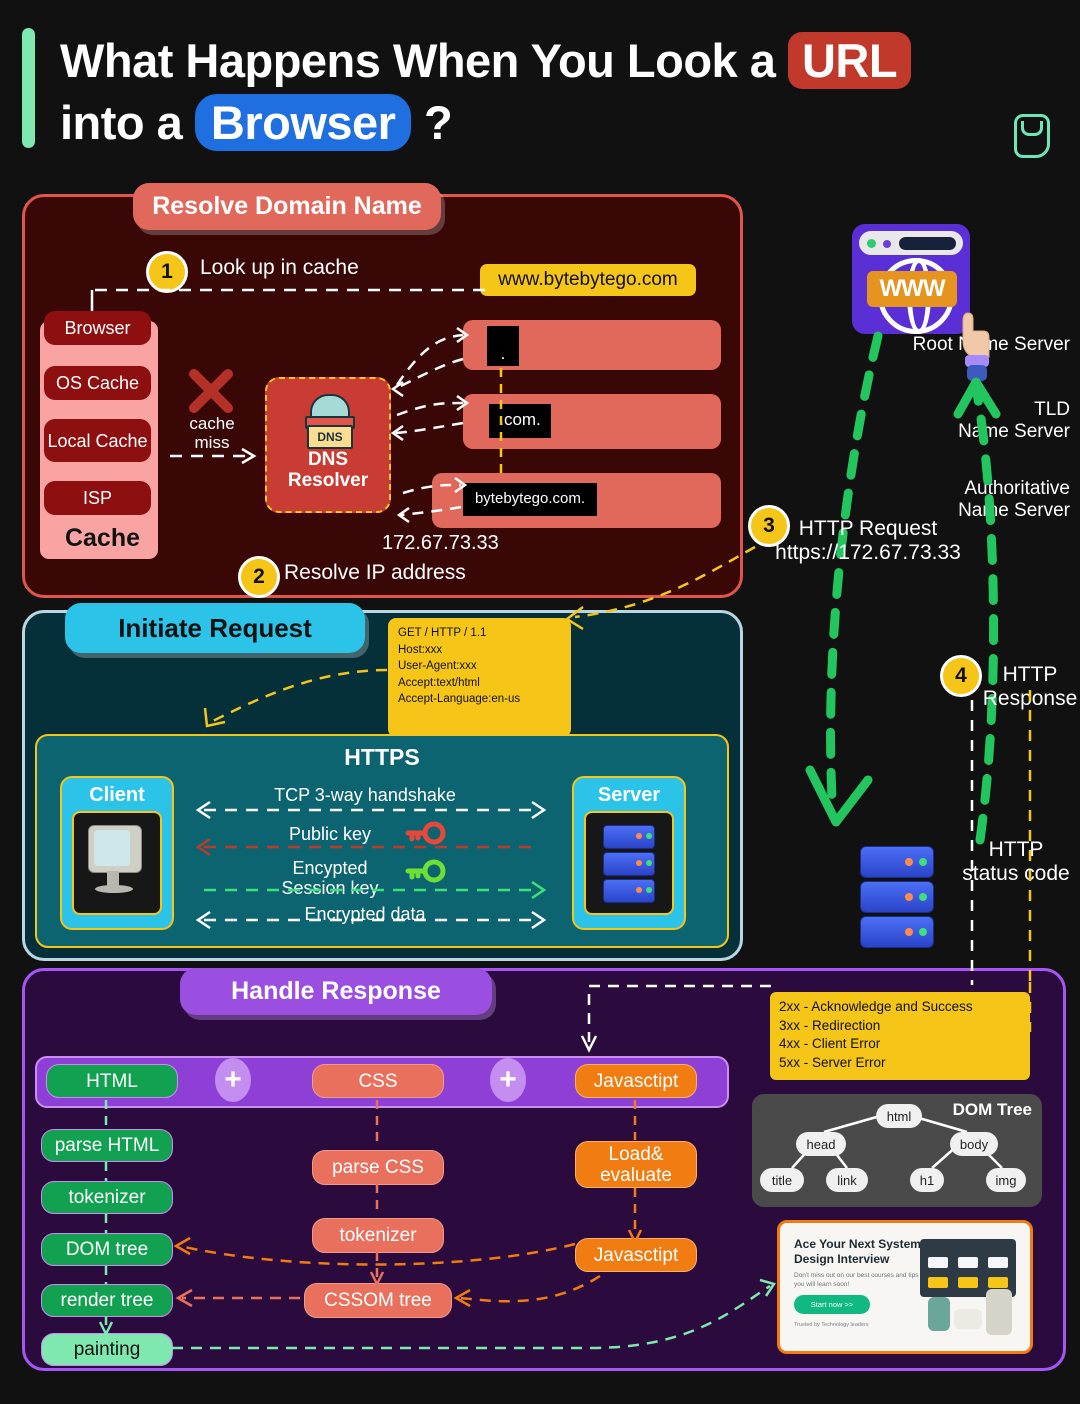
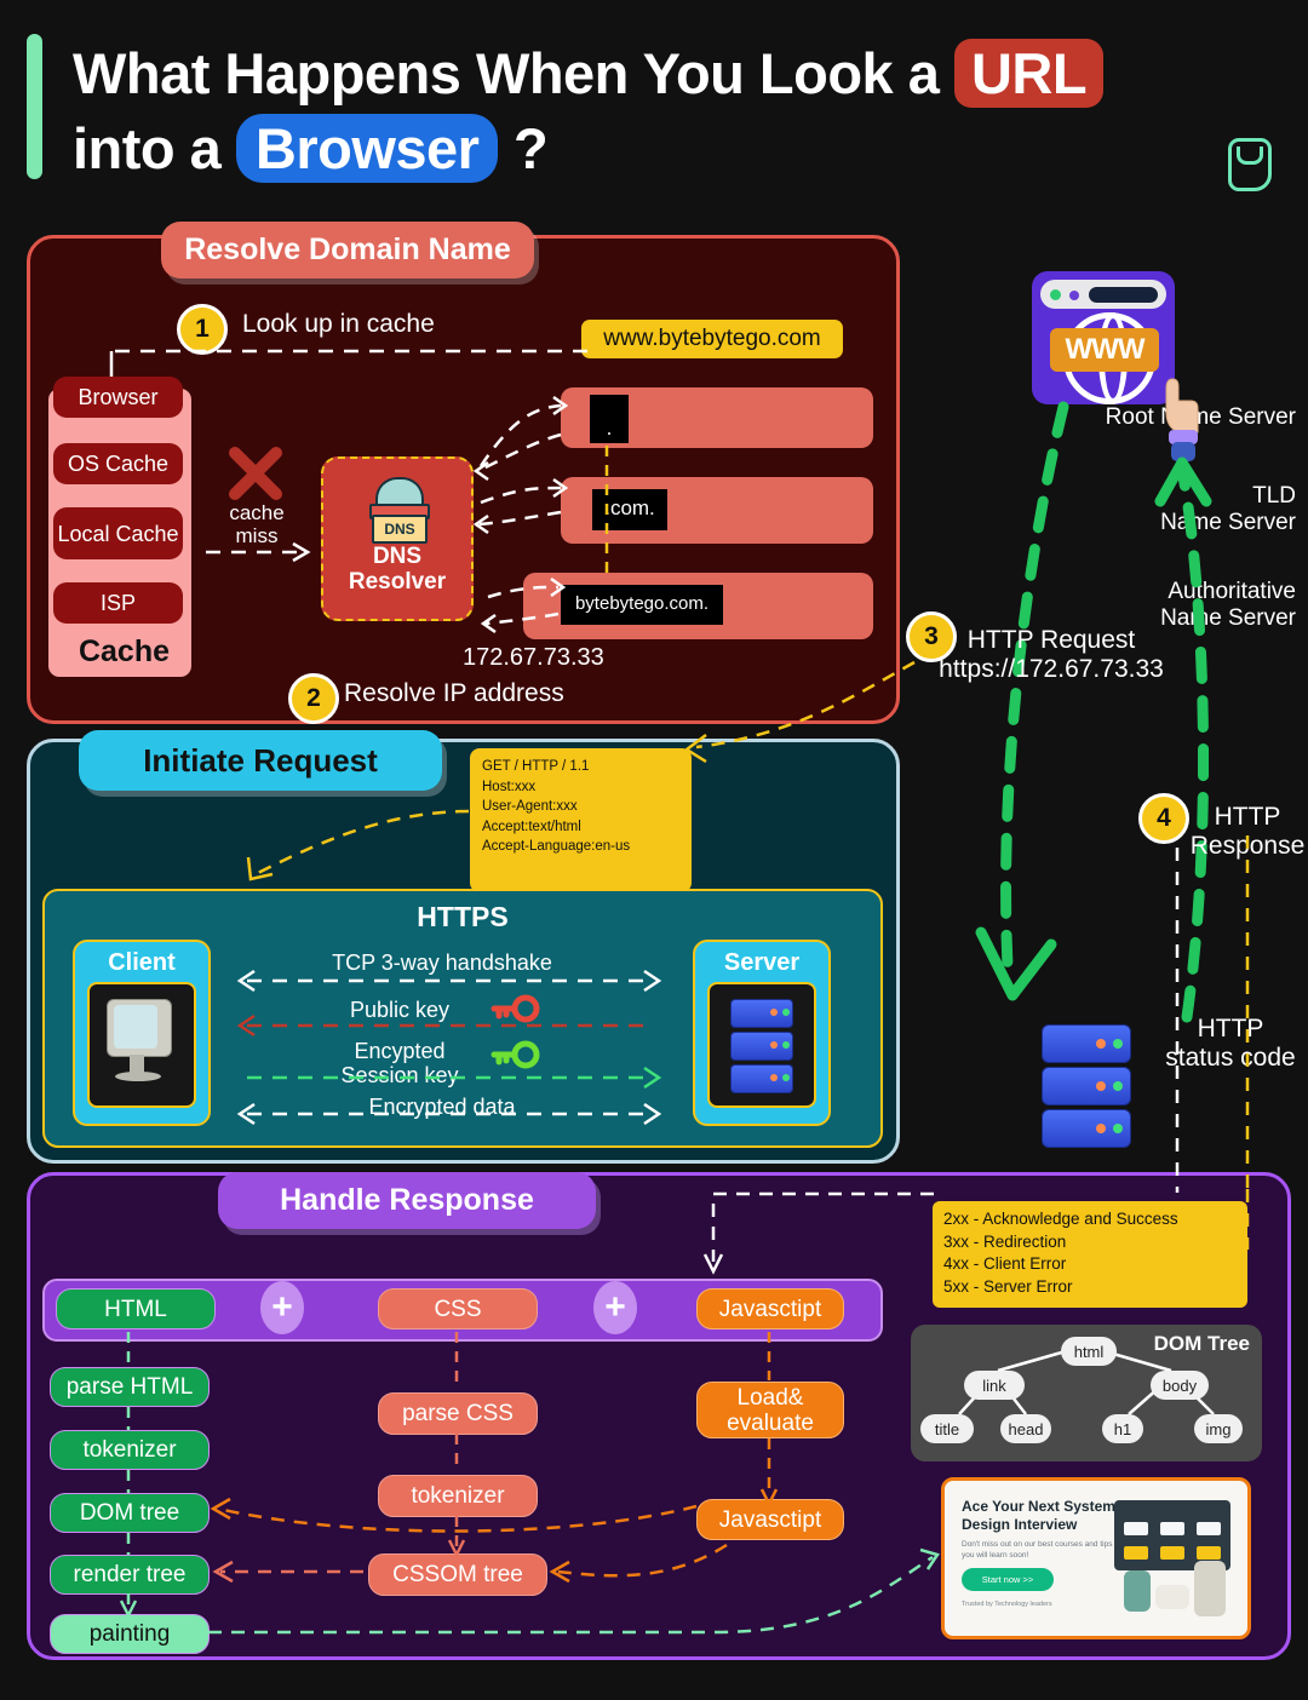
  What Happens When You Look a URL
  into a Browser ?
  Resolve Domain Name
  1
  Look up in cache
  www.bytebytego.com
  Browser
  OS Cache
  Local Cache
  ISP
  Cache
  cache miss
  DNS
  DNS
  Resolver
  .
  Rootme Server
  com.
  TLD
  Name Server
  bytebytego.com.
  Authoritative
  Nae Server
  172.67.73.33
  2
  Resolve IP address
  Initiate Request
  GET / HTTP / 1.1
  Host:xxx
  User-Agent:xxx
  Accept:text/html
  Accept-Language:en-us
  HTTPS
  Client
  Server
  TCP 3-way handshake
  Public key
  Encypted
  Session key
  Encrypted data
  Handle Response
  HTML
  +
  CSS
  +
  Javasctipt
  parse HTML
  tokenizer
  DOM tree
  render tree
  painting
  parse CSS
  tokenizer
  CSSOM tree
  Load& evaluate
  Javasctipt
  2xx - Acknowledge and Success
  3xx - Redirection
  4xx - Client Error
  5xx - Server Error
  DOM Tree
  html
- head
+ link
  body
  title
- link
+ head
  h1
  img
  Ace Your Next System Design Interview
  Start now >>
  WWW
  3
  HTTP Request
  https://172.67.73.33
  4
  HTTP
  Response
  HTTP
  statusode
